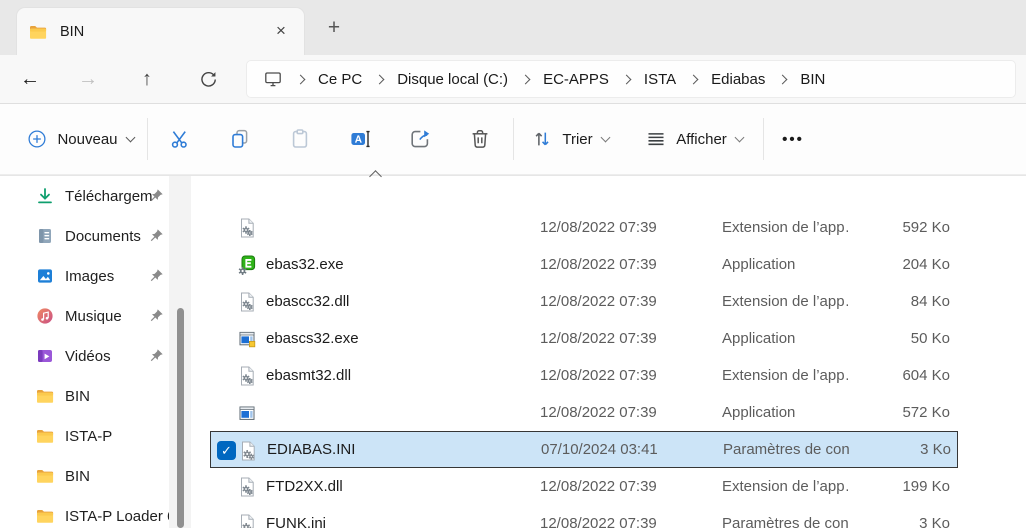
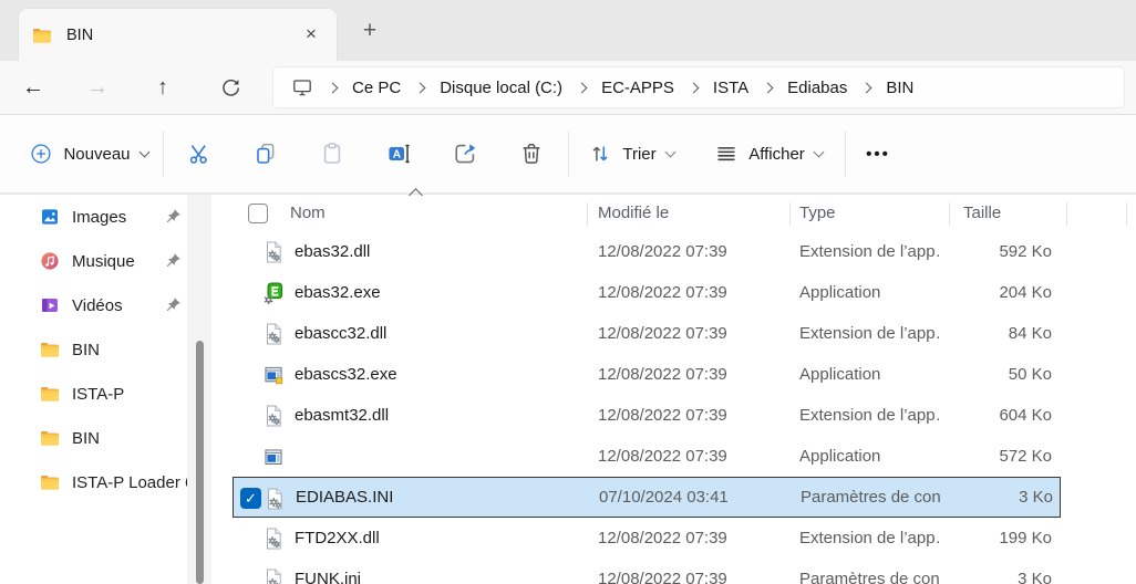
  BIN
  ×
  +
  ←
  →
  ↑
  Ce PC
  Disque local (C:)
  EC-APPS
  ISTA
  Ediabas
  BIN
  Nouveau
  Trier
  Afficher
  •••
- Téléchargem
- Documents
  Images
  Musique
  Vidéos
  BIN
  ISTA-P
  BIN
  ISTA-P Loader
+ Nom
+ Modifié le
+ Type
+ Taille
+ ebas32.dll
  12/08/2022 07:39
  Extension de l’app
  592 Ko
  ebas32.exe
  12/08/2022 07:39
  Application
  204 Ko
  ebascc32.dll
  12/08/2022 07:39
  Extension de l’app
  84 Ko
  ebascs32.exe
  12/08/2022 07:39
  Application
  50 Ko
  ebasmt32.dll
  12/08/2022 07:39
  Extension de l’app
  604 Ko
  12/08/2022 07:39
  Application
  572 Ko
  ✓
  EDIABAS.INI
  07/10/2024 03:41
  Paramètres de con
  3 Ko
  FTD2XX.dll
  12/08/2022 07:39
  Extension de l’app
  199 Ko
  FUNK.ini
  12/08/2022 07:39
  Paramètres de con
  3 Ko
